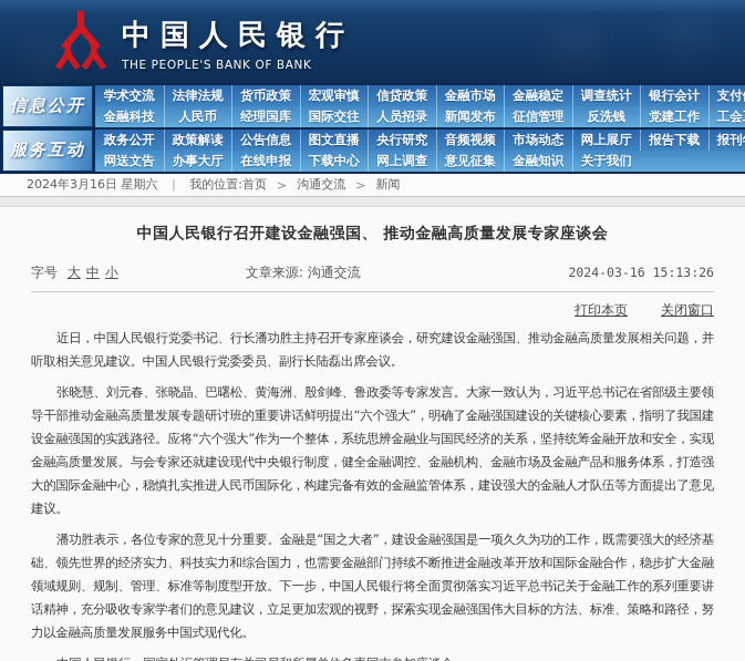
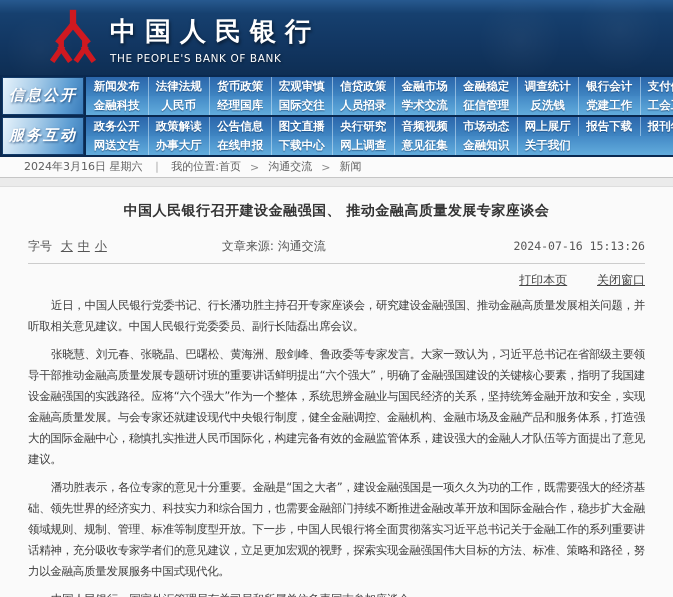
  中国人民银行
  THE PEOPLE'S BANK OF BANK
  信息公开
- 学术交流
+ 新闻发布
  法律法规
  货币政策
  宏观审慎
  信贷政策
  金融市场
  金融稳定
  调查统计
  银行会计
  金融科技
  人民币
  经理国库
  国际交往
  人员招录
- 新闻发布
+ 学术交流
  征信管理
  反洗钱
  党建工作
  服务互动
  政务公开
  政策解读
  公告信息
  图文直播
  央行研究
  音频视频
  市场动态
  网上展厅
  报告下载
  网送文告
  办事大厅
  在线申报
  下载中心
  网上调查
  意见征集
  金融知识
  关于我们
  2024年3月16日 星期六
  ｜
  我的位置:首页
  >
  沟通交流
  >
  新闻
  中国人民银行召开建设金融强国、 推动金融高质量发展专家座谈会
  字号 大 中 小
  文章来源: 沟通交流
- 2024-03-16 15:13:26
+ 2024-07-16 15:13:26
  打印本页 关闭窗口
  近日，中国人民银行党委书记、行长潘功胜主持召开专家座谈会，研究建设金融强国、推动金融高质量发展相关问题，并听取相关意见建议。中国人民银行党委委员、副行长陆磊出席会议。
  张晓慧、刘元春、张晓晶、巴曙松、黄海洲、殷剑峰、鲁政委等专家发言。大家一致认为，习近平总书记在省部级主要领导干部推动金融高质量发展专题研讨班的重要讲话鲜明提出“六个强大”，明确了金融强国建设的关键核心要素，指明了我国建设金融强国的实践路径。应将“六个强大”作为一个整体，系统思辨金融业与国民经济的关系，坚持统筹金融开放和安全，实现金融高质量发展。与会专家还就建设现代中央银行制度，健全金融调控、金融机构、金融市场及金融产品和服务体系，打造强大的国际金融中心，稳慎扎实推进人民币国际化，构建完备有效的金融监管体系，建设强大的金融人才队伍等方面提出了意见建议。
  潘功胜表示，各位专家的意见十分重要。金融是“国之大者”，建设金融强国是一项久久为功的工作，既需要强大的经济基础、领先世界的经济实力、科技实力和综合国力，也需要金融部门持续不断推进金融改革开放和国际金融合作，稳步扩大金融领域规则、规制、管理、标准等制度型开放。下一步，中国人民银行将全面贯彻落实习近平总书记关于金融工作的系列重要讲话精神，充分吸收专家学者们的意见建议，立足更加宏观的视野，探索实现金融强国伟大目标的方法、标准、策略和路径，努力以金融高质量发展服务中国式现代化。
